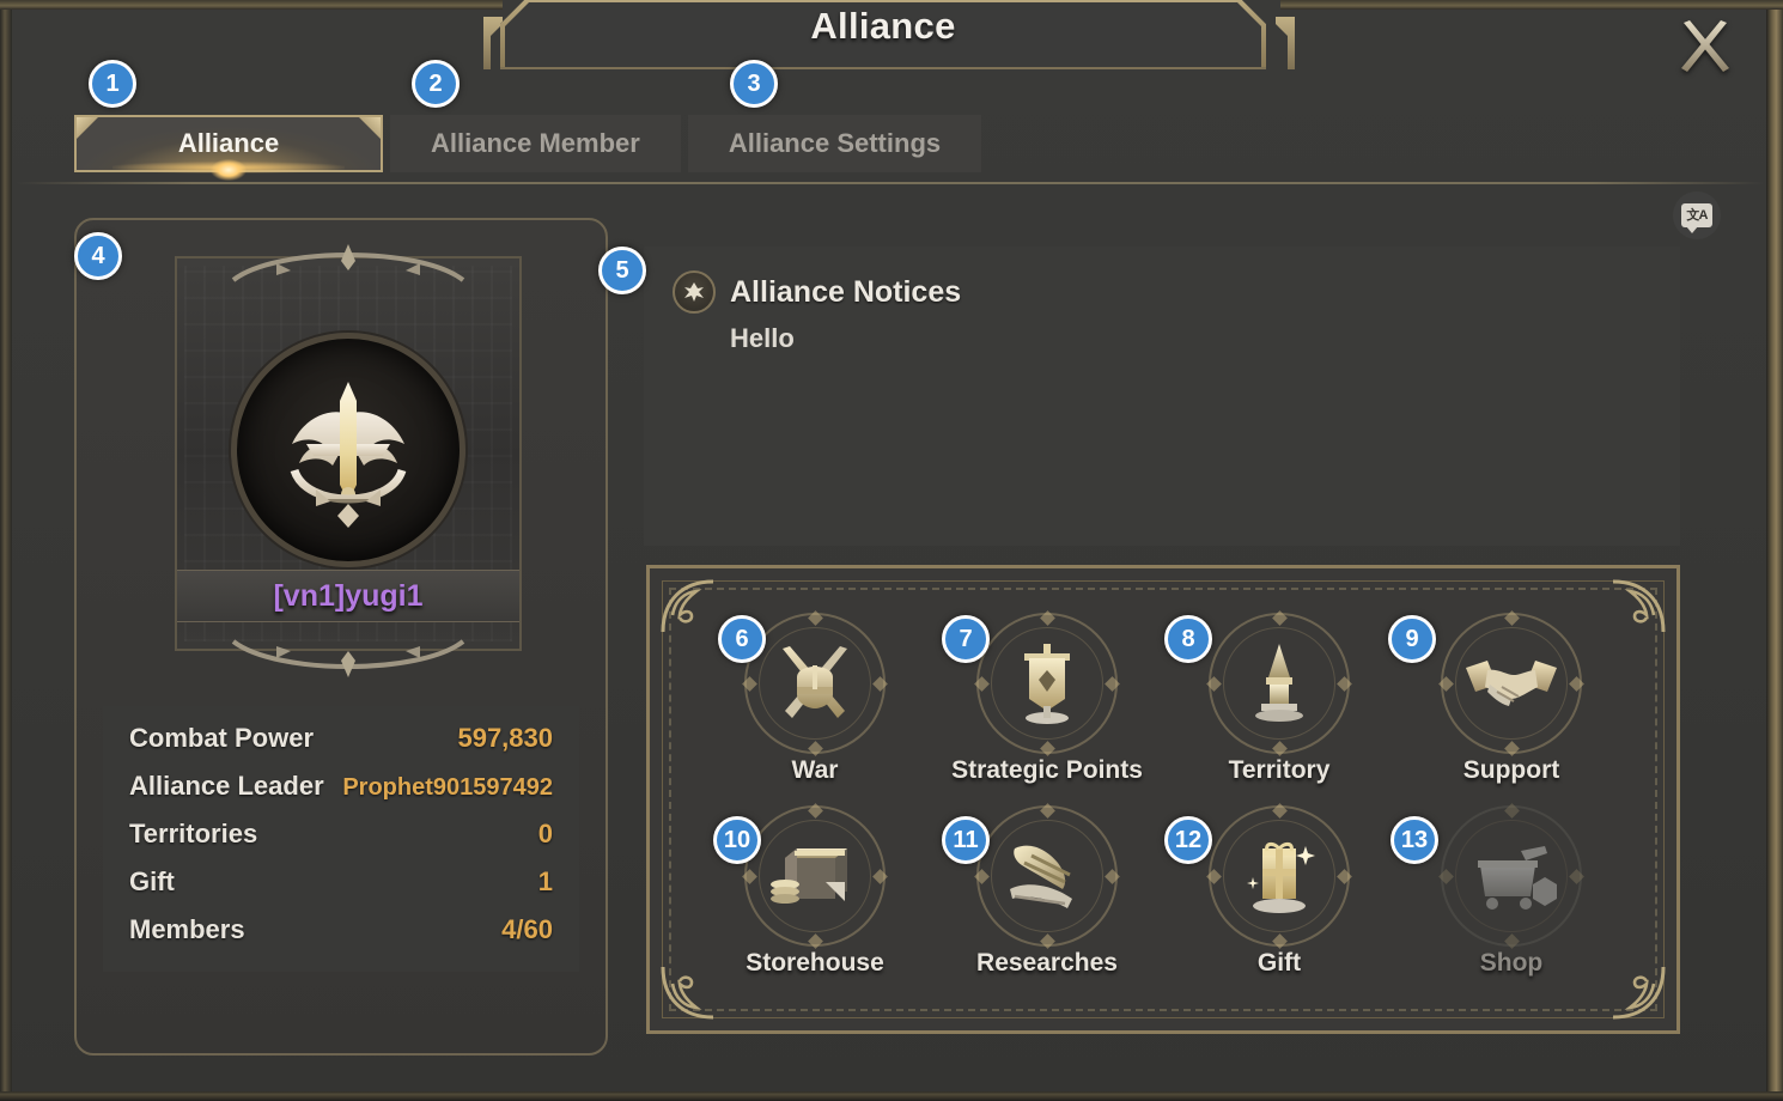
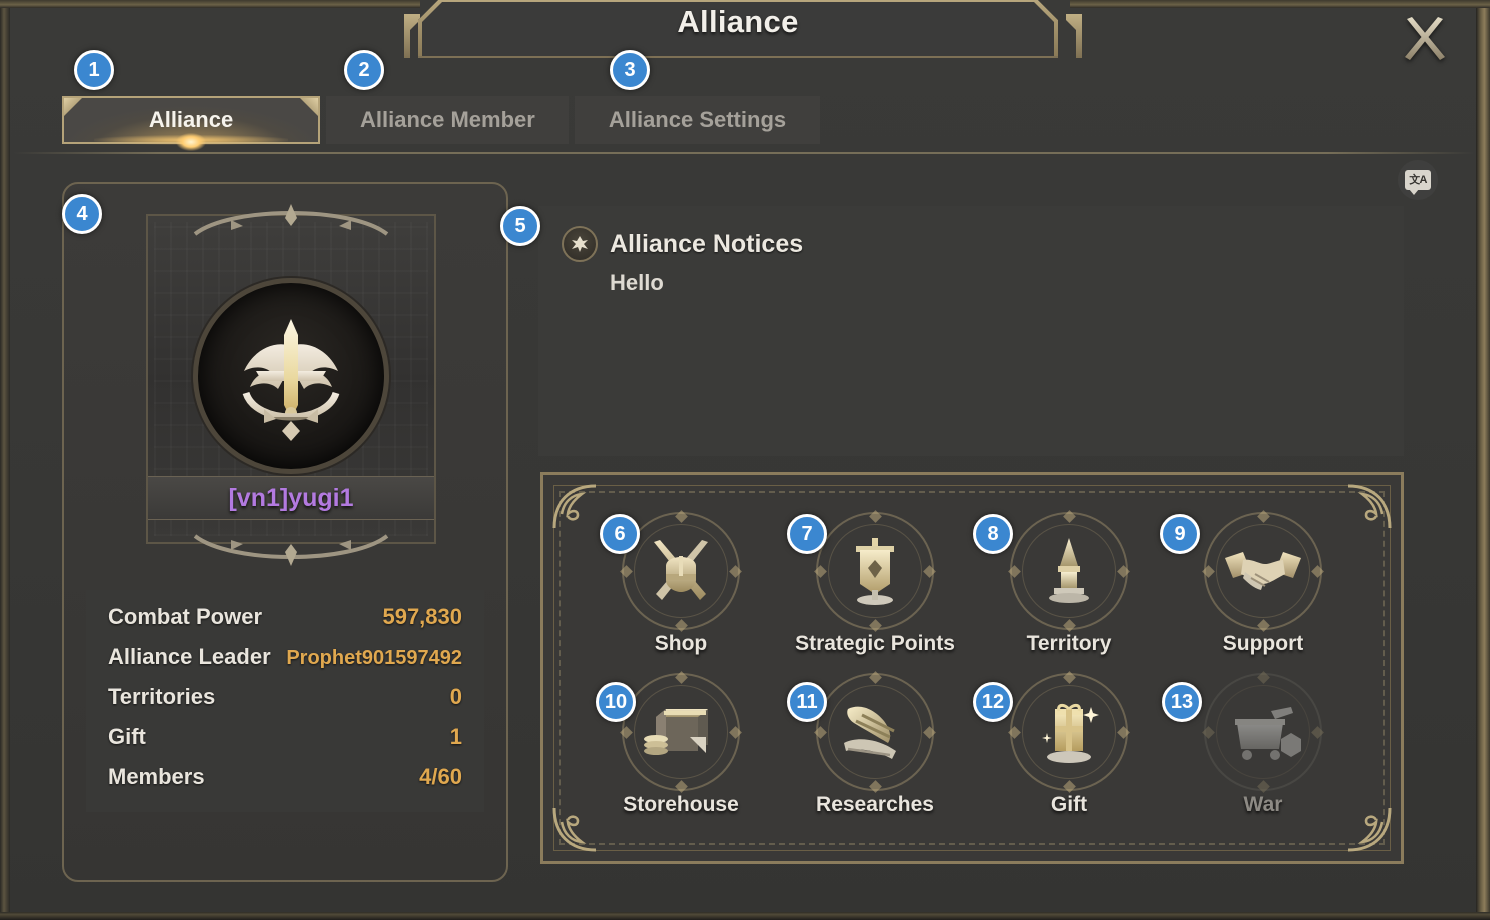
  Alliance
  Alliance
  Alliance Member
  Alliance Settings
  文A
  [vn1]yugi1
  Combat Power
  597,830
  Alliance Leader
  Prophet901597492
  Territories
  0
  Gift
  1
  Members
  4/60
  Alliance Notices
  Hello
- War
+ Shop
  Strategic Points
  Territory
  Support
  Storehouse
  Researches
  Gift
- Shop
+ War
  1
  2
  3
  4
  5
  6
  7
  8
  9
  10
  11
  12
  13
